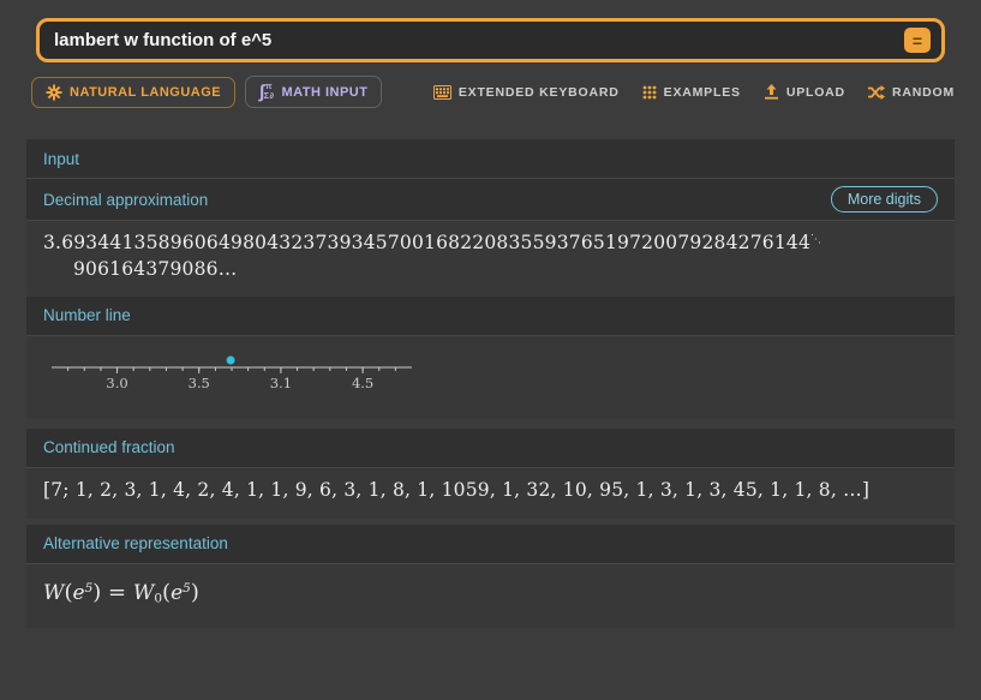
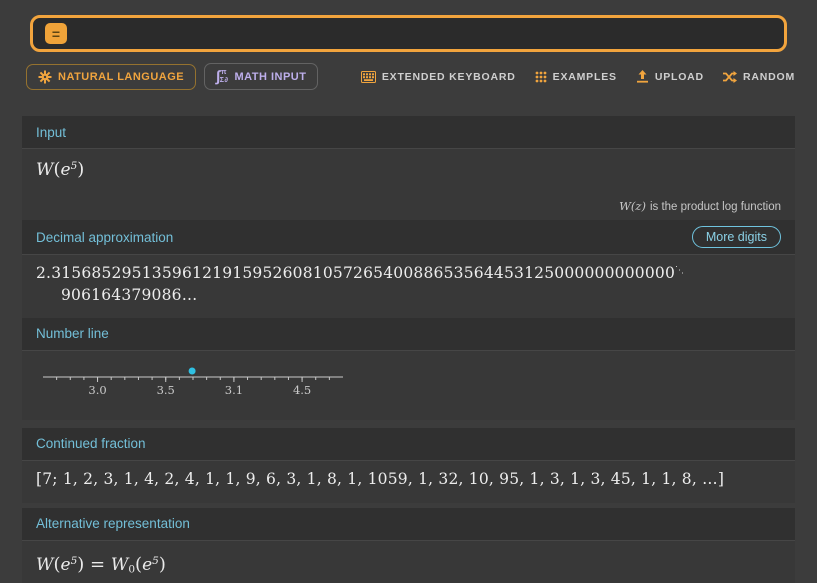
- lambert w function of e^5
  =
  NATURAL LANGUAGE
  ∫
  MATH INPUT
  EXTENDED KEYBOARD
  EXAMPLES
  UPLOAD
  RANDOM
  Input
+ W(e5)
+ W(z) is the product log function
  Decimal approximation
  More digits
- 3.69344135896064980432373934570016822083559376519720079284276144⋱
+ 2.31568529513596121915952608105726540088653564453125000000000000⋱
  906164379086…
  Number line
  3.0
  3.5
  3.1
  4.5
  Continued fraction
  [7; 1, 2, 3, 1, 4, 2, 4, 1, 1, 9, 6, 3, 1, 8, 1, 1059, 1, 32, 10, 95, 1, 3, 1, 3, 45, 1, 1, 8, …]
  Alternative representation
  W(e5) = W0(e5)
